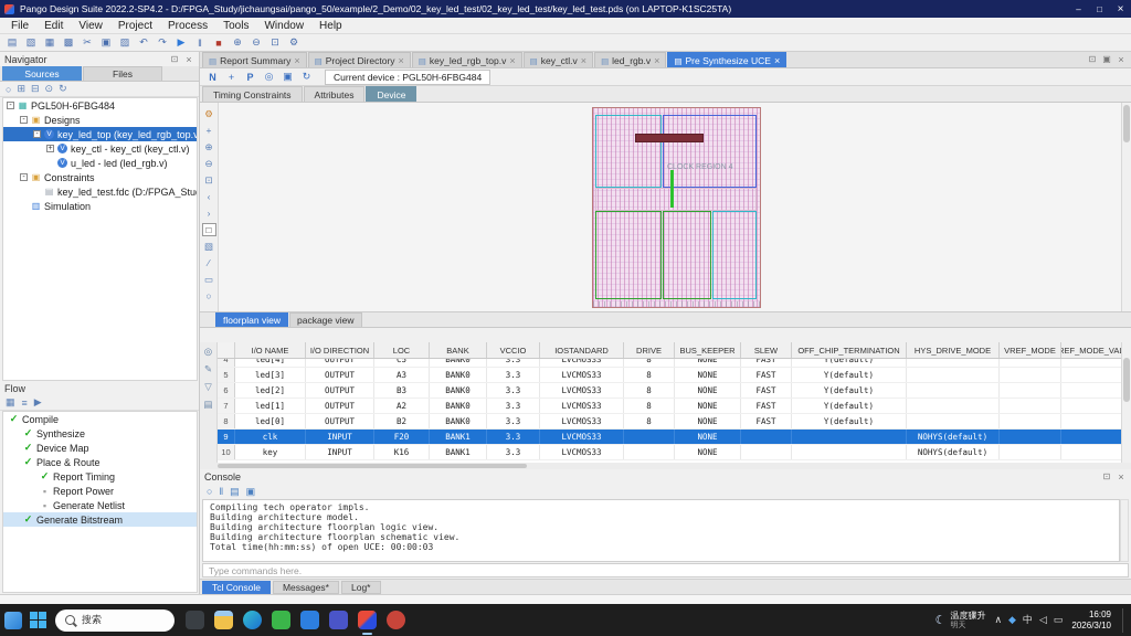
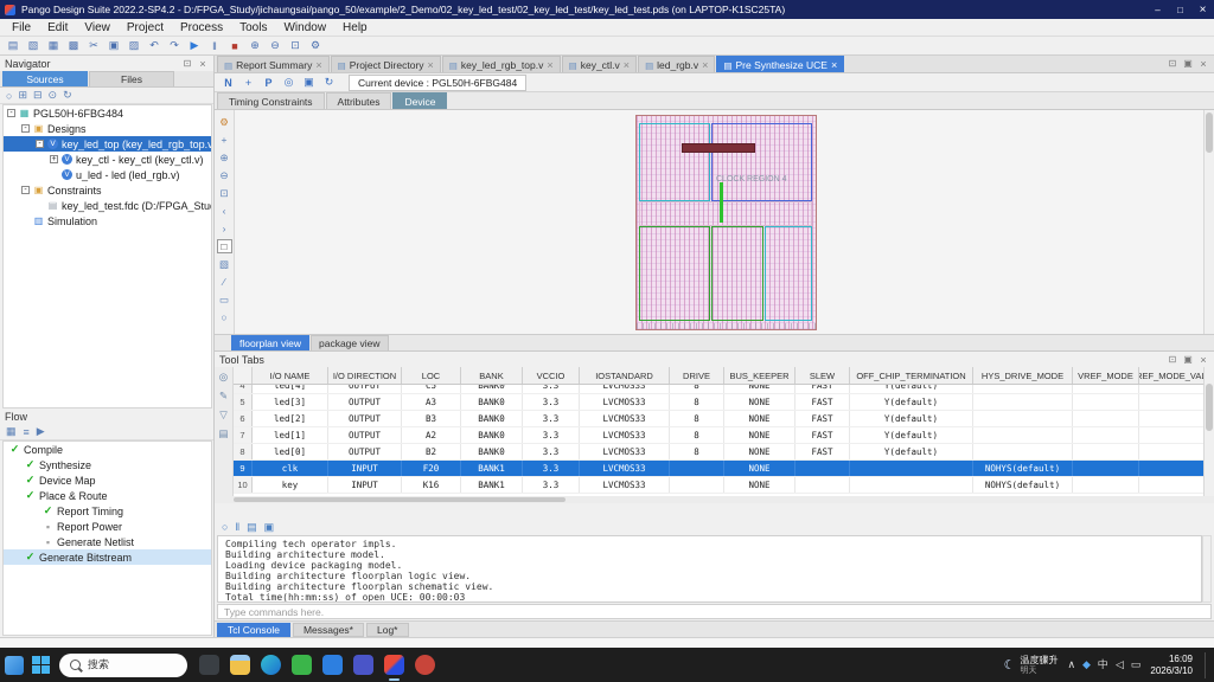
  Pango Design Suite 2022.2-SP4.2 - D:/FPGA_Study/jichaungsai/pango_50/example/2_Demo/02_key_led_test/02_key_led_test/key_led_test.pds (on LAPTOP-K1SC25TA)
  File
  Edit
  View
  Project
  Process
  Tools
  Window
  Help
  ▤
  ▧
  ▦
  ▩
  ✂
  ▣
  ▨
  ↶
  ↷
  ▶
  ‖
  ■
  ⊕
  ⊖
  ⊡
  ⚙
  Navigator
  Sources
  Files
  ○
  ⊞
  ⊟
  ⊙
  ↻
  ▦
  PGL50H-6FBG484
  ▣
  Designs
  key_led_top (key_led_rgb_top.v
  key_ctl - key_ctl (key_ctl.v)
  u_led - led (led_rgb.v)
  ▣
  Constraints
  ▤
  key_led_test.fdc (D:/FPGA_Stu
  ▥
  Simulation
  Flow
  ▦
  ≡
  ▶
  ✓
  Compile
  ✓
  Synthesize
  ✓
  Device Map
  ✓
  Place & Route
  ✓
  Report Timing
  ▪
  Report Power
  ▪
  Generate Netlist
  ✓
  Generate Bitstream
  Report Summary
  Project Directory
  key_led_rgb_top.v
  key_ctl.v
  led_rgb.v
  Pre Synthesize UCE
  N
  +
  P
  ◎
  ▣
  ↻
  Current device : PGL50H-6FBG484
  Timing Constraints
  Attributes
  Device
  ⚙
  +
  ⊕
  ⊖
  ⊡
  ‹
  ›
  □
  ▧
  ∕
  ▭
  ○
  floorplan view
  package view
+ Tool Tabs
  ◎
  ✎
  ▽
  ▤
  I/O NAME
  I/O DIRECTION
  LOC
  BANK
  VCCIO
  IOSTANDARD
  DRIVE
  BUS_KEEPER
  SLEW
  OFF_CHIP_TERMINATION
  HYS_DRIVE_MODE
  VREF_MODE
  REF_MODE_VA
  4
  led[4]
  OUTPUT
  C5
  BANK0
  3.3
  LVCMOS33
  8
  NONE
  FAST
  Y(default)
  5
  led[3]
  OUTPUT
  A3
  BANK0
  3.3
  LVCMOS33
  8
  NONE
  FAST
  Y(default)
  6
  led[2]
  OUTPUT
  B3
  BANK0
  3.3
  LVCMOS33
  8
  NONE
  FAST
  Y(default)
  7
  led[1]
  OUTPUT
  A2
  BANK0
  3.3
  LVCMOS33
  8
  NONE
  FAST
  Y(default)
  8
  led[0]
  OUTPUT
  B2
  BANK0
  3.3
  LVCMOS33
  8
  NONE
  FAST
  Y(default)
  9
  clk
  INPUT
  F20
  BANK1
  3.3
  LVCMOS33
  NONE
  NOHYS(default)
  10
  key
  INPUT
  K16
  BANK1
  3.3
  LVCMOS33
  NONE
  NOHYS(default)
- Console
  ○
  ‖
  ▤
  ▣
  Compiling tech operator impls.
  Building architecture model.
+ Loading device packaging model.
  Building architecture floorplan logic view.
  Building architecture floorplan schematic view.
  Total time(hh:mm:ss) of open UCE: 00:00:03
  Type commands here.
  Tcl Console
  Messages*
  Log*
  搜索
  ☾
  温度骤升
  ∧
  ◆
  中
  ◁
  ▭
  16:09
  2026/3/10
